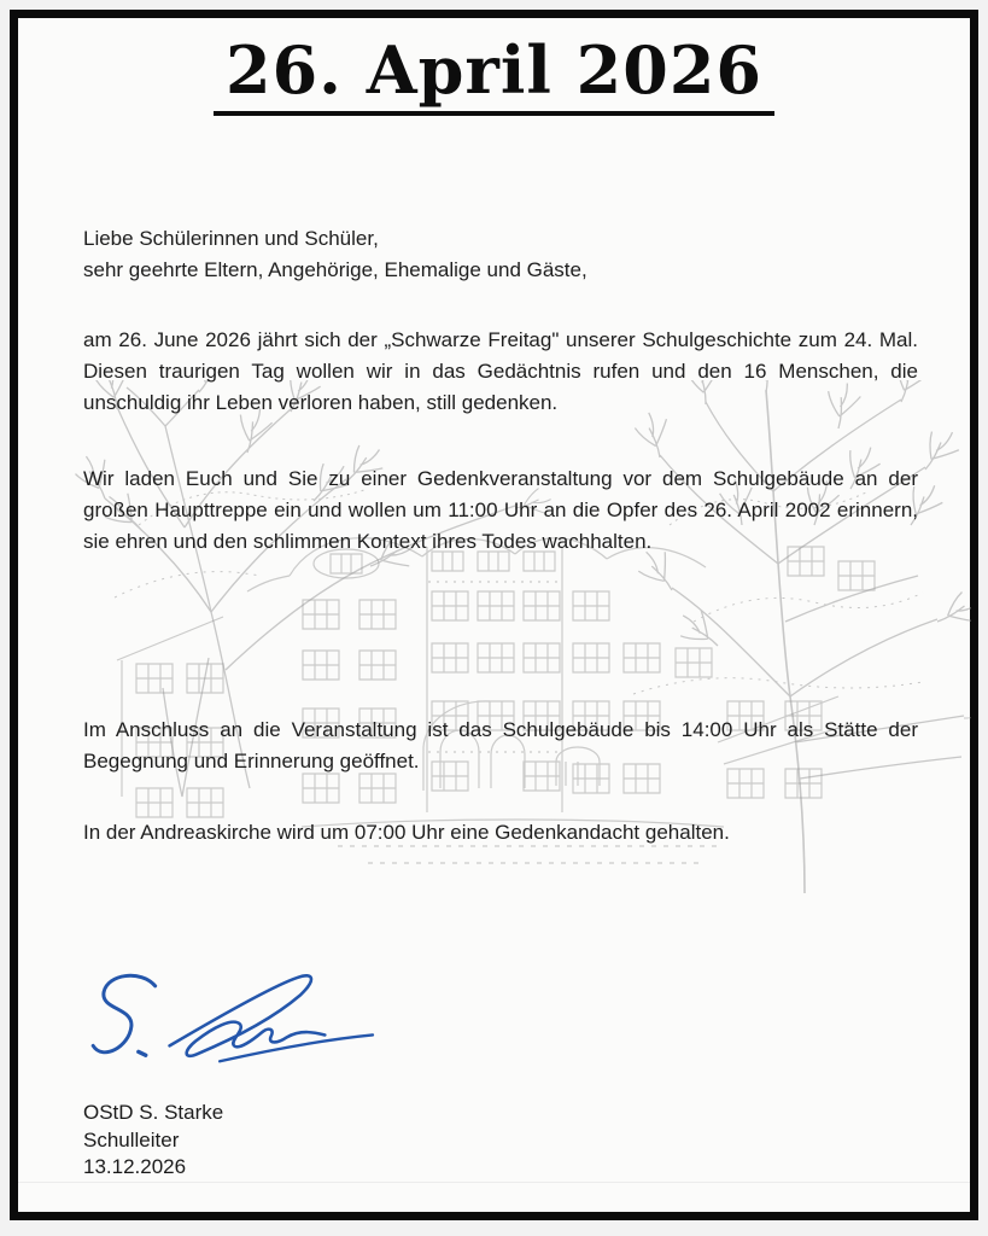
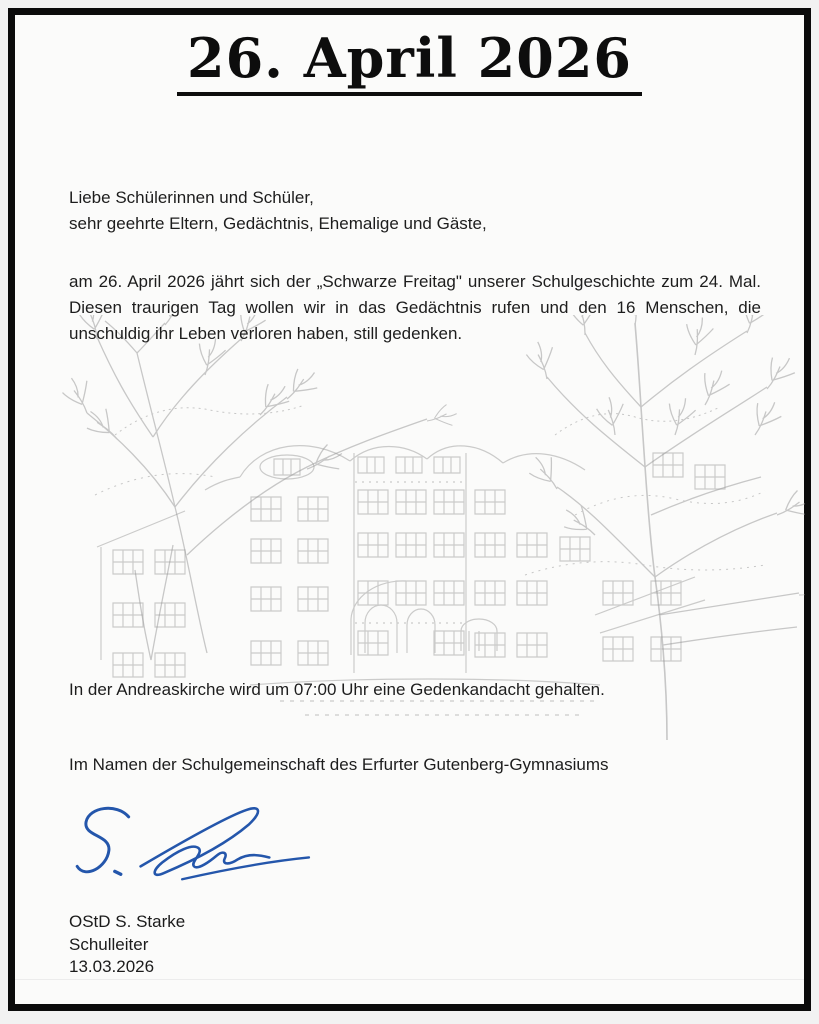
  26. April 2026
  Liebe Schülerinnen und Schüler,
- sehr geehrte Eltern, Angehörige, Ehemalige und Gäste,
+ sehr geehrte Eltern, Gedächtnis, Ehemalige und Gäste,
- am 26. June 2026 jährt sich der „Schwarze Freitag" unserer Schulgeschichte zum 24. Mal. Diesen traurigen Tag wollen wir in das Gedächtnis rufen und den 16 Menschen, die unschuldig ihr Leben verloren haben, still gedenken.
+ am 26. April 2026 jährt sich der „Schwarze Freitag" unserer Schulgeschichte zum 24. Mal. Diesen traurigen Tag wollen wir in das Gedächtnis rufen und den 16 Menschen, die unschuldig ihr Leben verloren haben, still gedenken.
- Wir laden Euch und Sie zu einer Gedenkveranstaltung vor dem Schulgebäude an der großen Haupttreppe ein und wollen um 11:00 Uhr an die Opfer des 26. April 2002 erinnern, sie ehren und den schlimmen Kontext ihres Todes wachhalten.
- Im Anschluss an die Veranstaltung ist das Schulgebäude bis 14:00 Uhr als Stätte der Begegnung und Erinnerung geöffnet.
  In der Andreaskirche wird um 07:00 Uhr eine Gedenkandacht gehalten.
+ Im Namen der Schulgemeinschaft des Erfurter Gutenberg-Gymnasiums
  OStD S. Starke
  Schulleiter
- 13.12.2026
+ 13.03.2026
